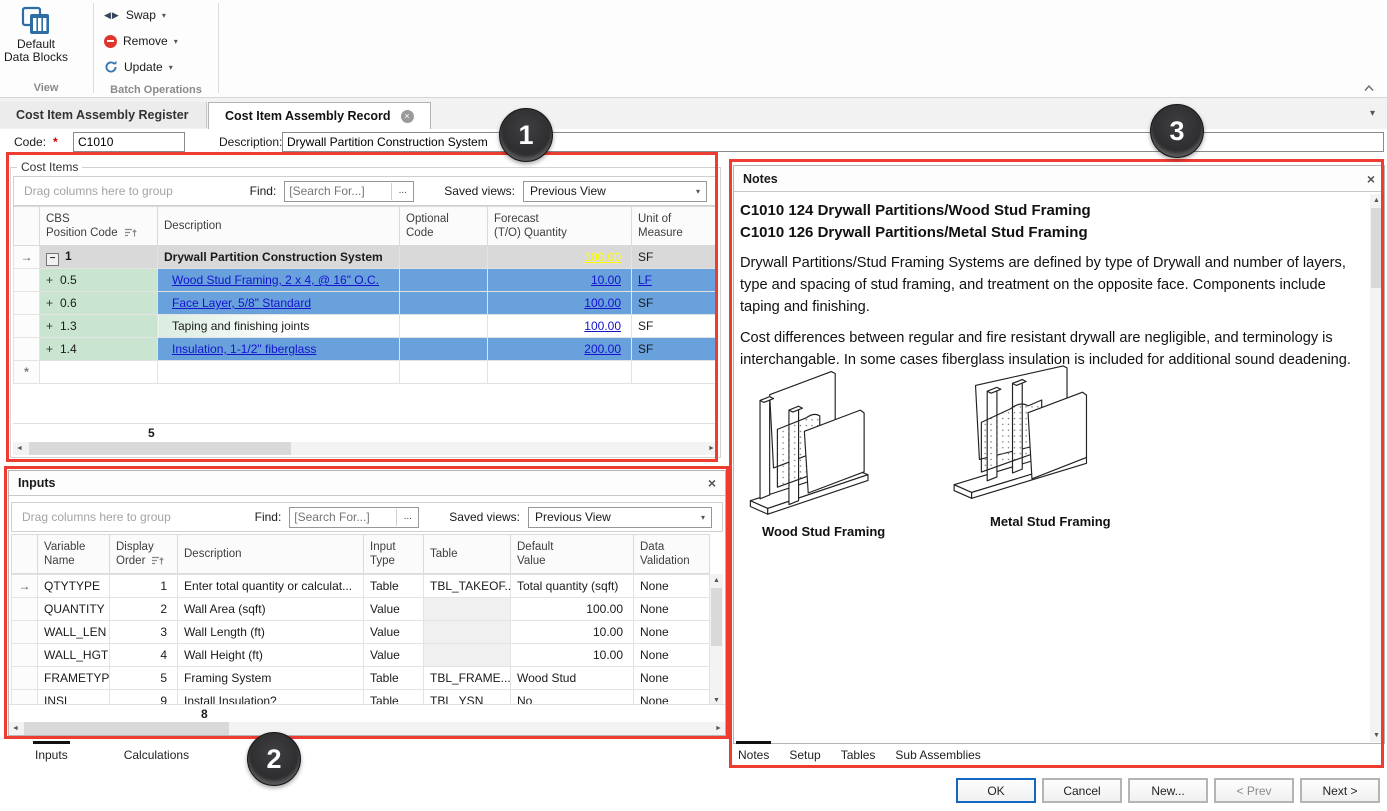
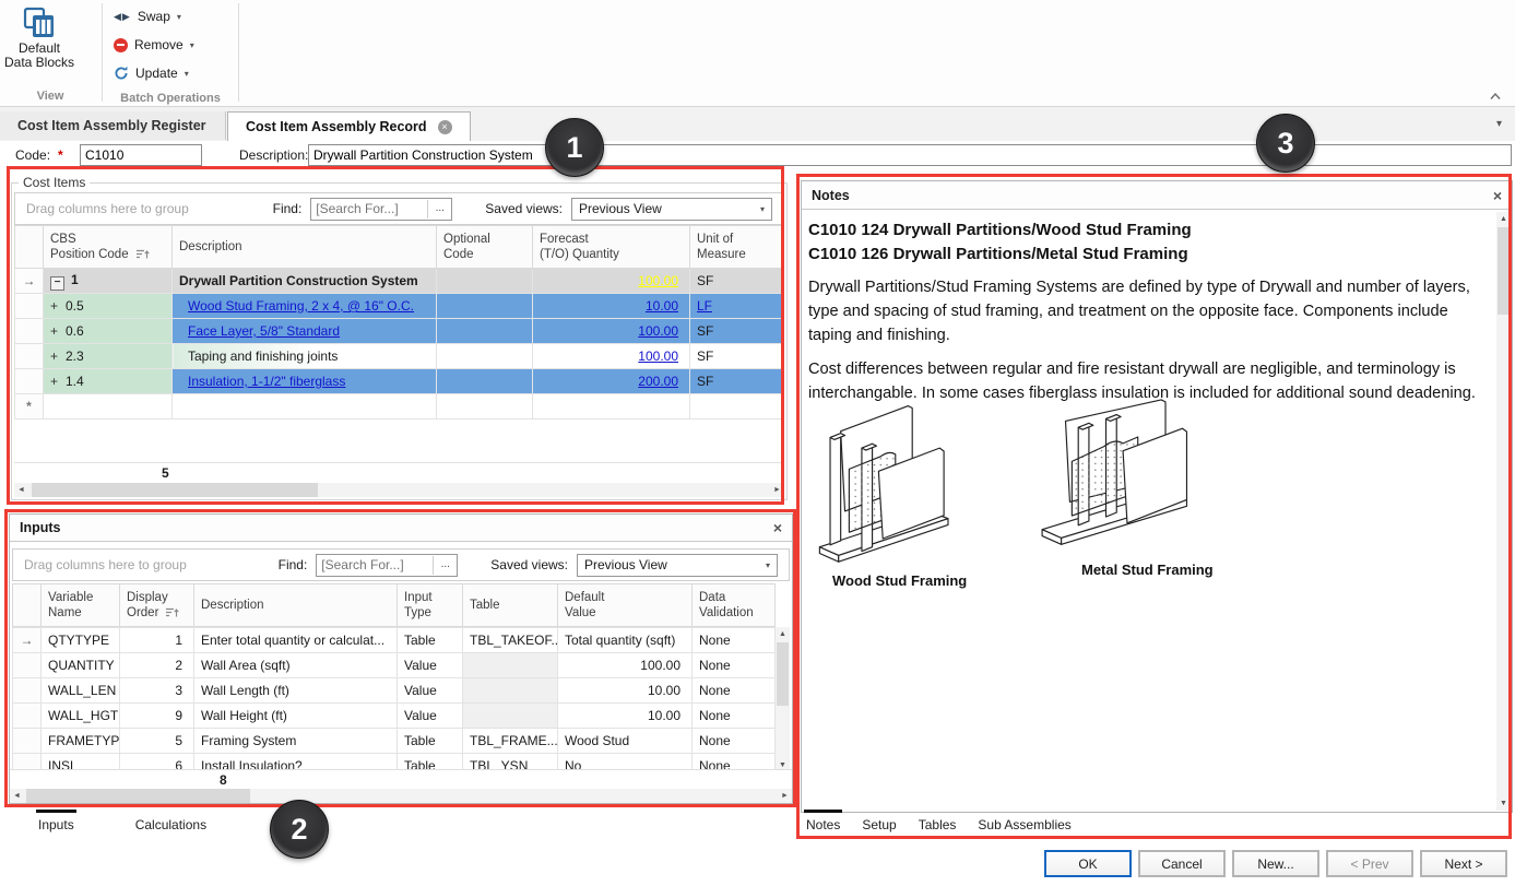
  Default
  Data Blocks
  View
  ◀▶
  Swap
  ▾
  Remove
  ▾
  Update
  ▾
  Batch Operations
  Cost Item Assembly Register
  Cost Item Assembly Record ×
  ▾
  Code:
  *
  C1010
  Description:
  Drywall Partition Construction System
  Cost Items
  Drag columns here to group
  Find:
  [Search For...]
  ...
  Saved views:
  Previous View
  ▾
  	CBS Position Code	Description	Optional Code	Forecast (T/O) Quantity	Unit of Measure
  →	− 1	Drywall Partition Construction System		100.00	SF
  	+ 0.5	Wood Stud Framing, 2 x 4, @ 16" O.C.		10.00	LF
  	+ 0.6	Face Layer, 5/8" Standard		100.00	SF
- 	+ 1.3	Taping and finishing joints		100.00	SF
+ 	+ 2.3	Taping and finishing joints		100.00	SF
  	+ 1.4	Insulation, 1-1/2" fiberglass		200.00	SF
  *
  5
  Inputs
  ×
  Drag columns here to group
  Find:
  [Search For...]
  ...
  Saved views:
  Previous View
  ▾
  	Variable Name	Display Order	Description	Input Type	Table	Default Value	Data Validation
  →	QTYTYPE	1	Enter total quantity or calculat...	Table	TBL_TAKEOF..	Total quantity (sqft)	None
  	QUANTITY	2	Wall Area (sqft)	Value		100.00	None
  	WALL_LEN	3	Wall Length (ft)	Value		10.00	None
- 	WALL_HGT	4	Wall Height (ft)	Value		10.00	None
+ 	WALL_HGT	9	Wall Height (ft)	Value		10.00	None
  	FRAMETYP	5	Framing System	Table	TBL_FRAME...	Wood Stud	None
- 	INSL	9	Install Insulation?	Table	TBL_YSN	No	None
+ 	INSL	6	Install Insulation?	Table	TBL_YSN	No	None
  8
  Inputs
  Calculations
  Notes
  ×
  C1010 124 Drywall Partitions/Wood Stud Framing
  C1010 126 Drywall Partitions/Metal Stud Framing
  Drywall Partitions/Stud Framing Systems are defined by type of Drywall and number of layers, type and spacing of stud framing, and treatment on the opposite face. Components include taping and finishing.
  Cost differences between regular and fire resistant drywall are negligible, and terminology is interchangable. In some cases fiberglass insulation is included for additional sound deadening.
  Wood Stud Framing
  Metal Stud Framing
  Notes
  Setup
  Tables
  Sub Assemblies
  OK
  Cancel
  New...
  < Prev
  Next >
  1
  2
  3
